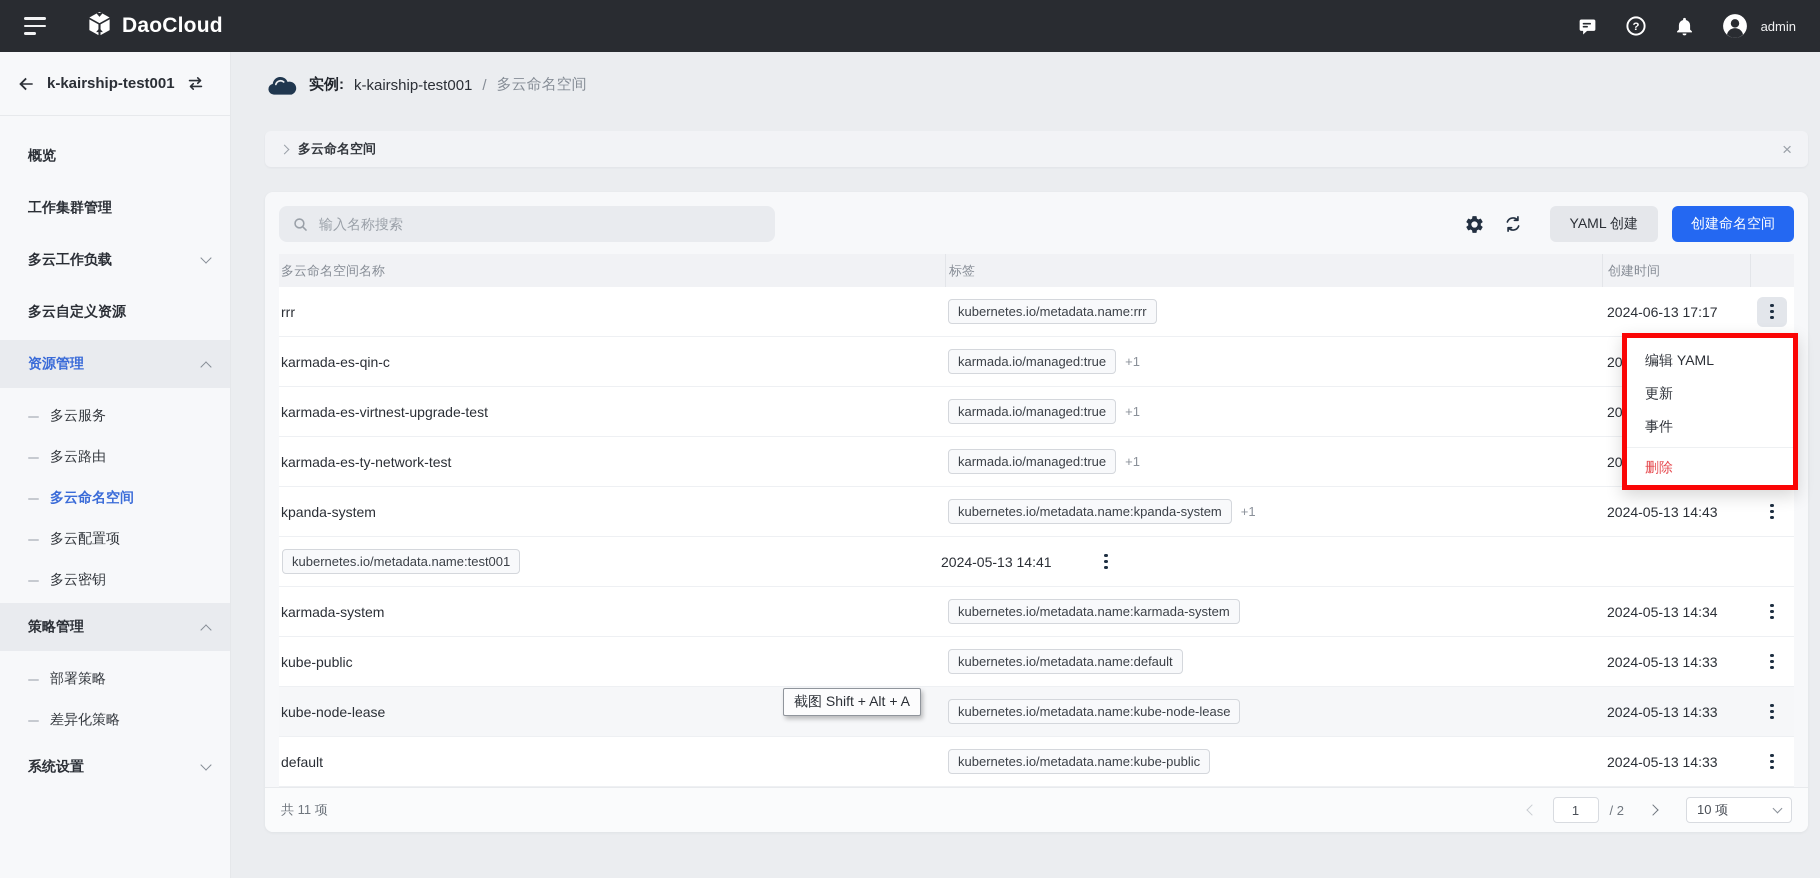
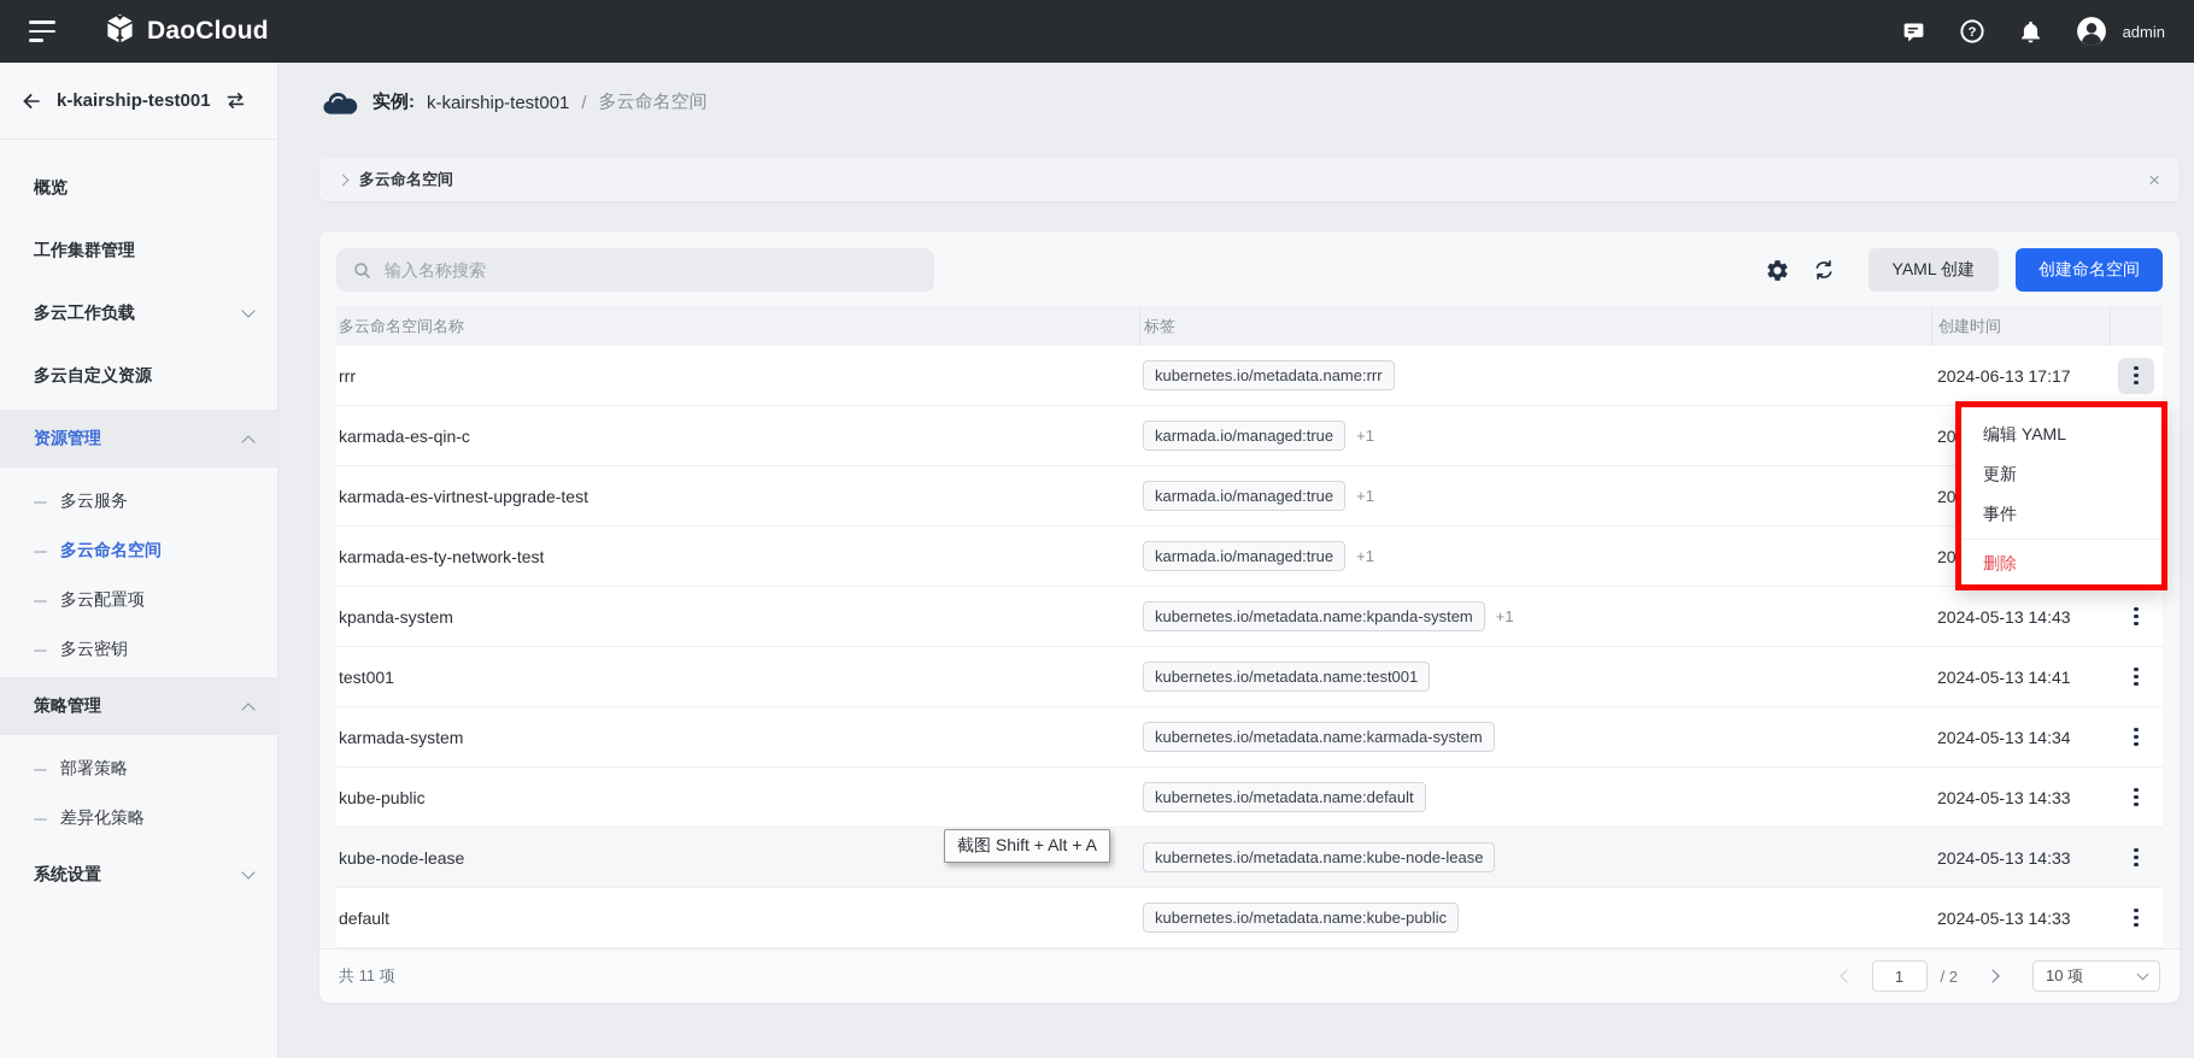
  DaoCloud
  ?
  admin
  k-kairship-test001
  概览
  工作集群管理
  多云工作负载
  多云自定义资源
  资源管理
  多云服务
- 多云路由
  多云命名空间
  多云配置项
  多云密钥
  策略管理
  部署策略
  差异化策略
  系统设置
  实例:
  k-kairship-test001
  /
  多云命名空间
  多云命名空间
  ×
  输入名称搜索
  YAML 创建
  创建命名空间
  多云命名空间名称
  标签
  创建时间
  rrr
  kubernetes.io/metadata.name:rrr
  2024-06-13 17:17
  karmada-es-qin-c
  karmada.io/managed:true +1
  20
  karmada-es-virtnest-upgrade-test
  karmada.io/managed:true +1
  20
  karmada-es-ty-network-test
  karmada.io/managed:true +1
  20
  kpanda-system
  kubernetes.io/metadata.name:kpanda-system +1
  2024-05-13 14:43
+ test001
  kubernetes.io/metadata.name:test001
  2024-05-13 14:41
  karmada-system
  kubernetes.io/metadata.name:karmada-system
  2024-05-13 14:34
  kube-public
  kubernetes.io/metadata.name:default
  2024-05-13 14:33
  kube-node-lease
  kubernetes.io/metadata.name:kube-node-lease
  2024-05-13 14:33
  default
  kubernetes.io/metadata.name:kube-public
  2024-05-13 14:33
  共 11 项
  1
  / 2
  10 项
  编辑 YAML
  更新
  事件
  删除
  截图 Shift + Alt + A
